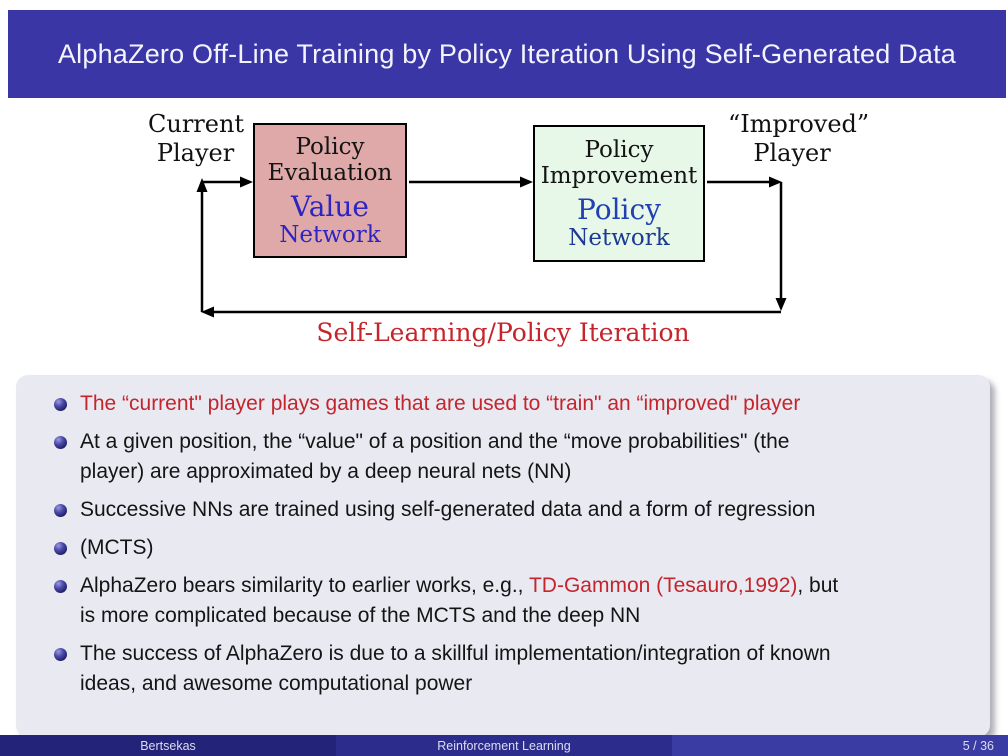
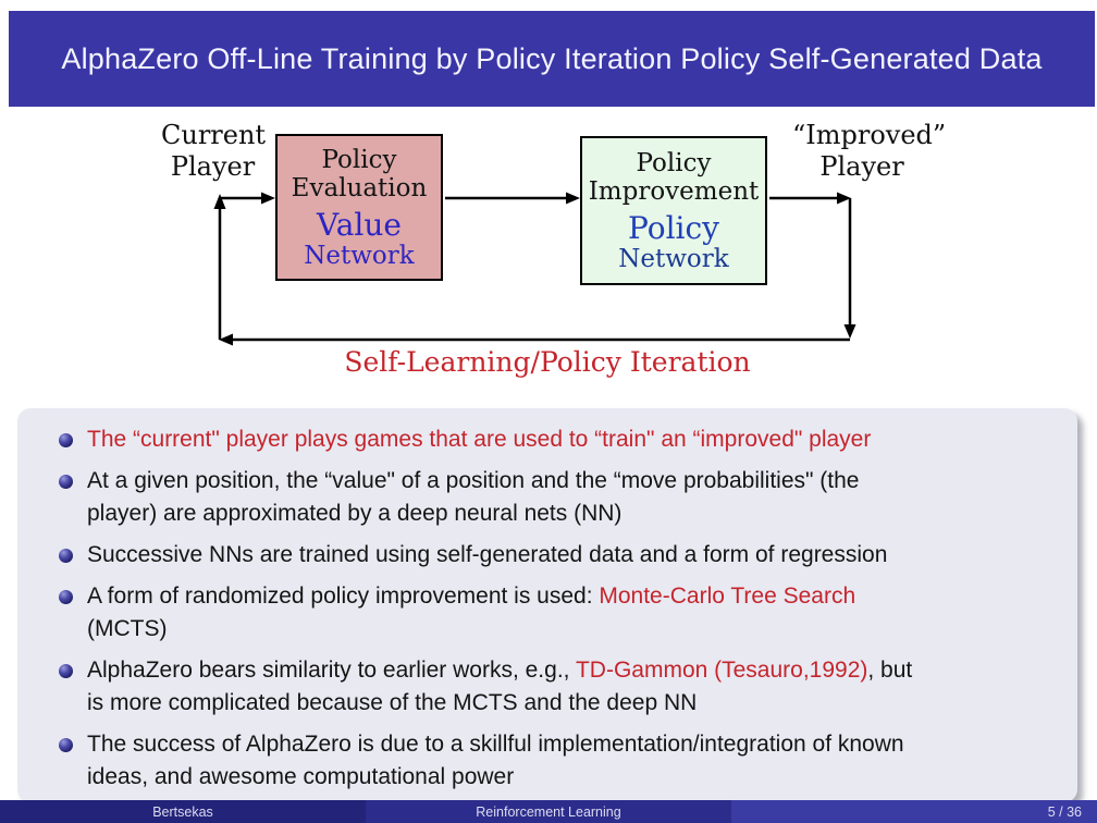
- AlphaZero Off-Line Training by Policy Iteration Using Self-Generated Data
+ AlphaZero Off-Line Training by Policy Iteration Policy Self-Generated Data
  Current
  Player
  Policy
  Evaluation
  Value
  Network
  Policy
  Improvement
  Policy
  Network
  “Improved”
  Player
  Self-Learning/Policy Iteration
  The “current" player plays games that are used to “train" an “improved" player
  At a given position, the “value" of a position and the “move probabilities" (the
  player) are approximated by a deep neural nets (NN)
  Successive NNs are trained using self-generated data and a form of regression
+ A form of randomized policy improvement is used: Monte-Carlo Tree Search
  (MCTS)
  AlphaZero bears similarity to earlier works, e.g., TD-Gammon (Tesauro,1992), but
  is more complicated because of the MCTS and the deep NN
  The success of AlphaZero is due to a skillful implementation/integration of known
  ideas, and awesome computational power
  Bertsekas
  Reinforcement Learning
  5 / 36
